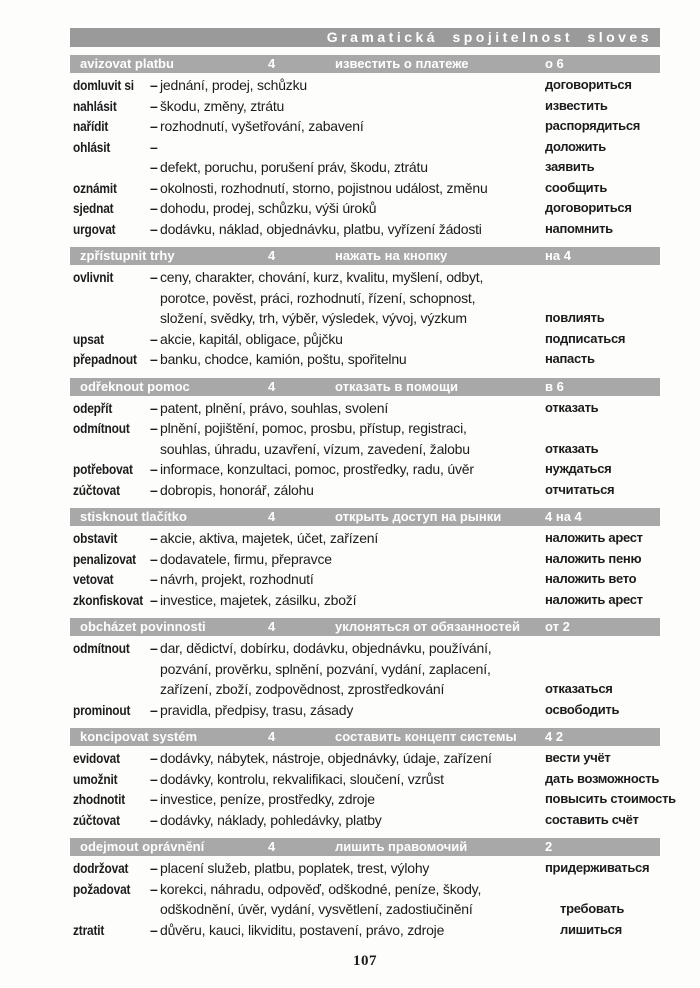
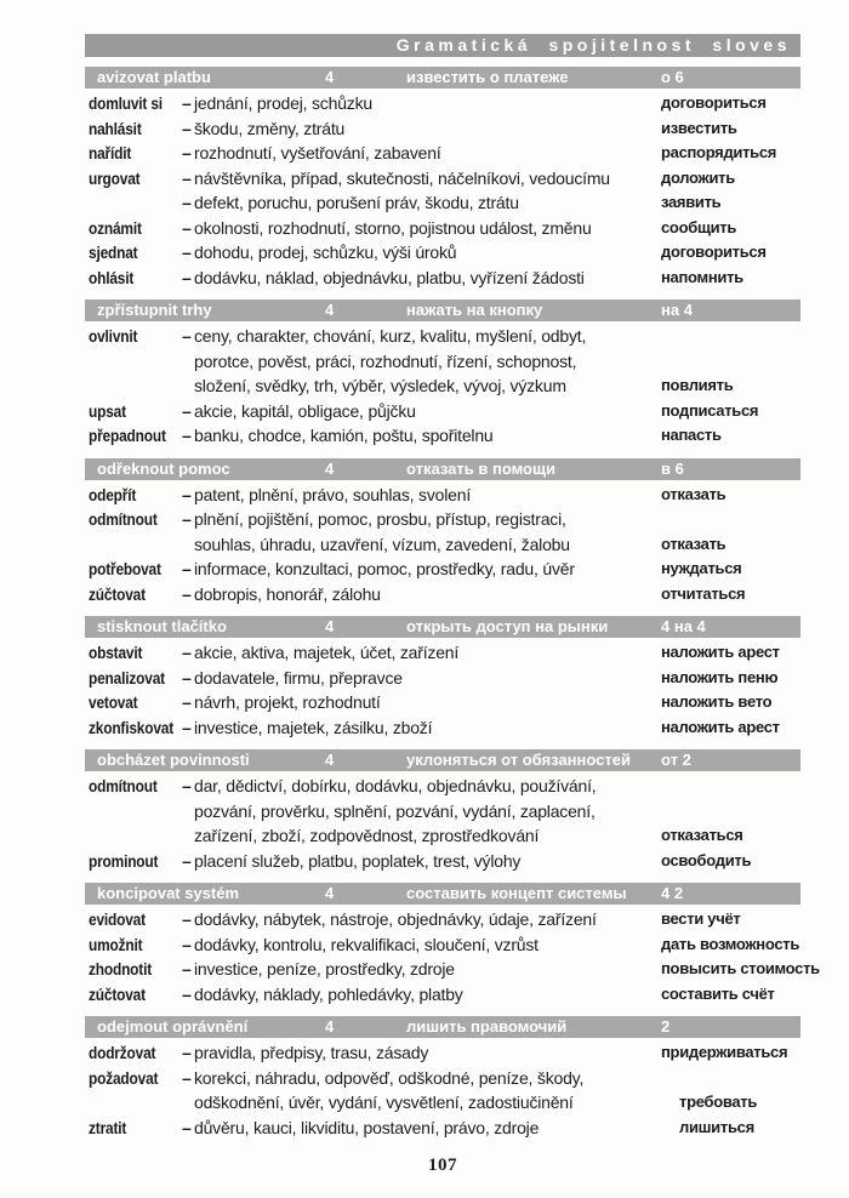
  Gramatická spojitelnost sloves
  avizovat platbu
  4
  известить о платеже
  о 6
  domluvit si
  –
  jednání, prodej, schůzku
  договориться
  nahlásit
  –
  škodu, změny, ztrátu
  известить
  nařídit
  –
  rozhodnutí, vyšetřování, zabavení
  распорядиться
- ohlásit
+ urgovat
  –
+ návštěvníka, případ, skutečnosti, náčelníkovi, vedoucímu
  доложить
  –
  defekt, poruchu, porušení práv, škodu, ztrátu
  заявить
  oznámit
  –
  okolnosti, rozhodnutí, storno, pojistnou událost, změnu
  сообщить
  sjednat
  –
  dohodu, prodej, schůzku, výši úroků
  договориться
- urgovat
+ ohlásit
  –
  dodávku, náklad, objednávku, platbu, vyřízení žádosti
  напомнить
  zpřístupnit trhy
  4
  нажать на кнопку
  на 4
  ovlivnit
  –
  ceny, charakter, chování, kurz, kvalitu, myšlení, odbyt,
  porotce, pověst, práci, rozhodnutí, řízení, schopnost,
  složení, svědky, trh, výběr, výsledek, vývoj, výzkum
  повлиять
  upsat
  –
  akcie, kapitál, obligace, půjčku
  подписаться
  přepadnout
  –
  banku, chodce, kamión, poštu, spořitelnu
  напасть
  odřeknout pomoc
  4
  отказать в помощи
  в 6
  odepřít
  –
  patent, plnění, právo, souhlas, svolení
  отказать
  odmítnout
  –
  plnění, pojištění, pomoc, prosbu, přístup, registraci,
  souhlas, úhradu, uzavření, vízum, zavedení, žalobu
  отказать
  potřebovat
  –
  informace, konzultaci, pomoc, prostředky, radu, úvěr
  нуждаться
  zúčtovat
  –
  dobropis, honorář, zálohu
  отчитаться
  stisknout tlačítko
  4
  открыть доступ на рынки
  4 на 4
  obstavit
  –
  akcie, aktiva, majetek, účet, zařízení
  наложить арест
  penalizovat
  –
  dodavatele, firmu, přepravce
  наложить пеню
  vetovat
  –
  návrh, projekt, rozhodnutí
  наложить вето
  zkonfiskovat
  –
  investice, majetek, zásilku, zboží
  наложить арест
  obcházet povinnosti
  4
  уклоняться от обязанностей
  от 2
  odmítnout
  –
  dar, dědictví, dobírku, dodávku, objednávku, používání,
  pozvání, prověrku, splnění, pozvání, vydání, zaplacení,
  zařízení, zboží, zodpovědnost, zprostředkování
  отказаться
  prominout
  –
- pravidla, předpisy, trasu, zásady
+ placení služeb, platbu, poplatek, trest, výlohy
  освободить
  koncipovat systém
  4
  составить концепт системы
  4 2
  evidovat
  –
  dodávky, nábytek, nástroje, objednávky, údaje, zařízení
  вести учёт
  umožnit
  –
  dodávky, kontrolu, rekvalifikaci, sloučení, vzrůst
  дать возможность
  zhodnotit
  –
  investice, peníze, prostředky, zdroje
  повысить стоимость
  zúčtovat
  –
  dodávky, náklady, pohledávky, platby
  составить счёт
  odejmout oprávnění
  4
  лишить правомочий
  2
  dodržovat
  –
- placení služeb, platbu, poplatek, trest, výlohy
+ pravidla, předpisy, trasu, zásady
  придерживаться
  požadovat
  –
  korekci, náhradu, odpověď, odškodné, peníze, škody,
  odškodnění, úvěr, vydání, vysvětlení, zadostiučinění
  требовать
  ztratit
  –
  důvěru, kauci, likviditu, postavení, právo, zdroje
  лишиться
  107
